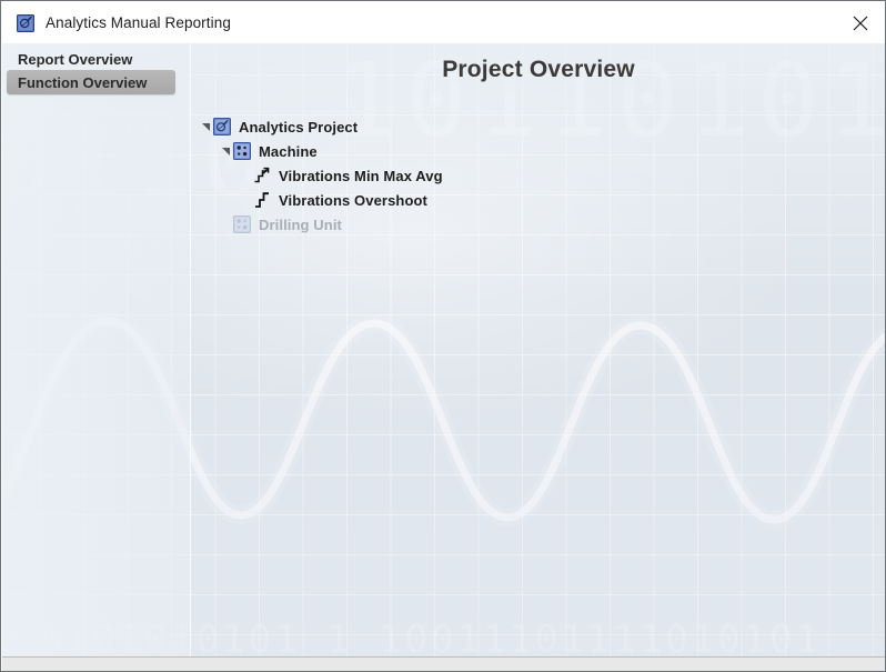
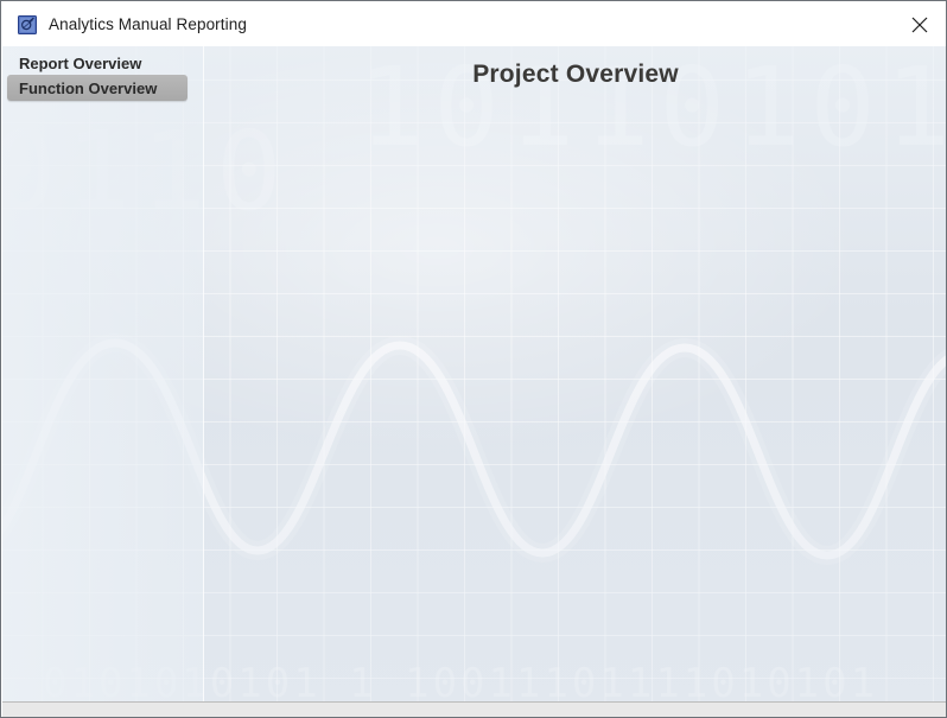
  Analytics Manual Reporting
  Report Overview
  Function Overview
  Project Overview
- Analytics Project
- Machine
- Vibrations Min Max Avg
- Vibrations Overshoot
- Drilling Unit
